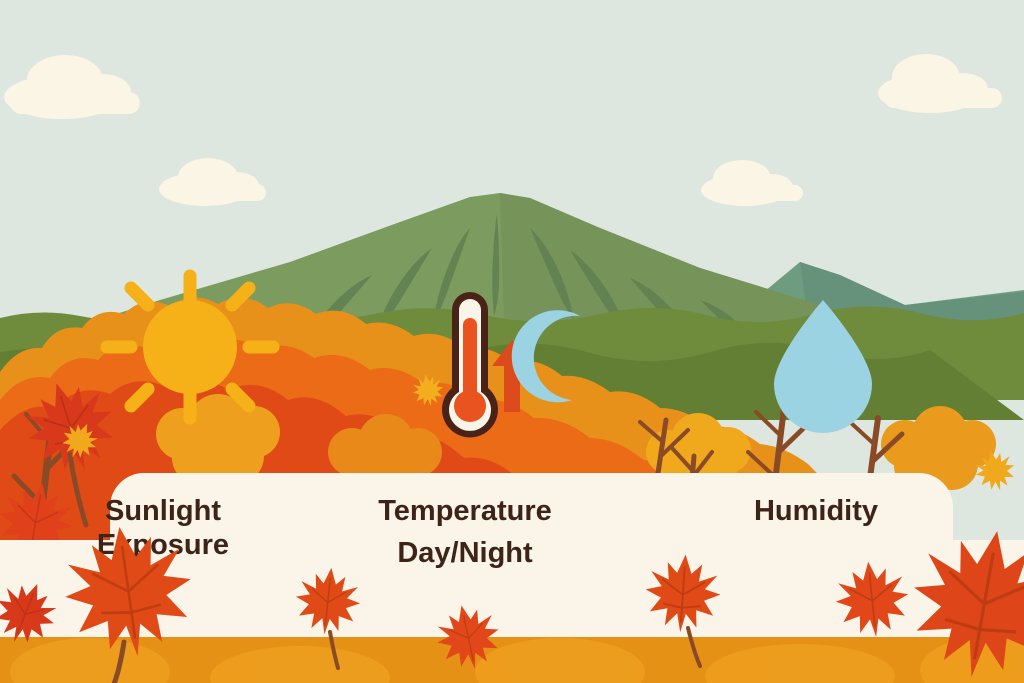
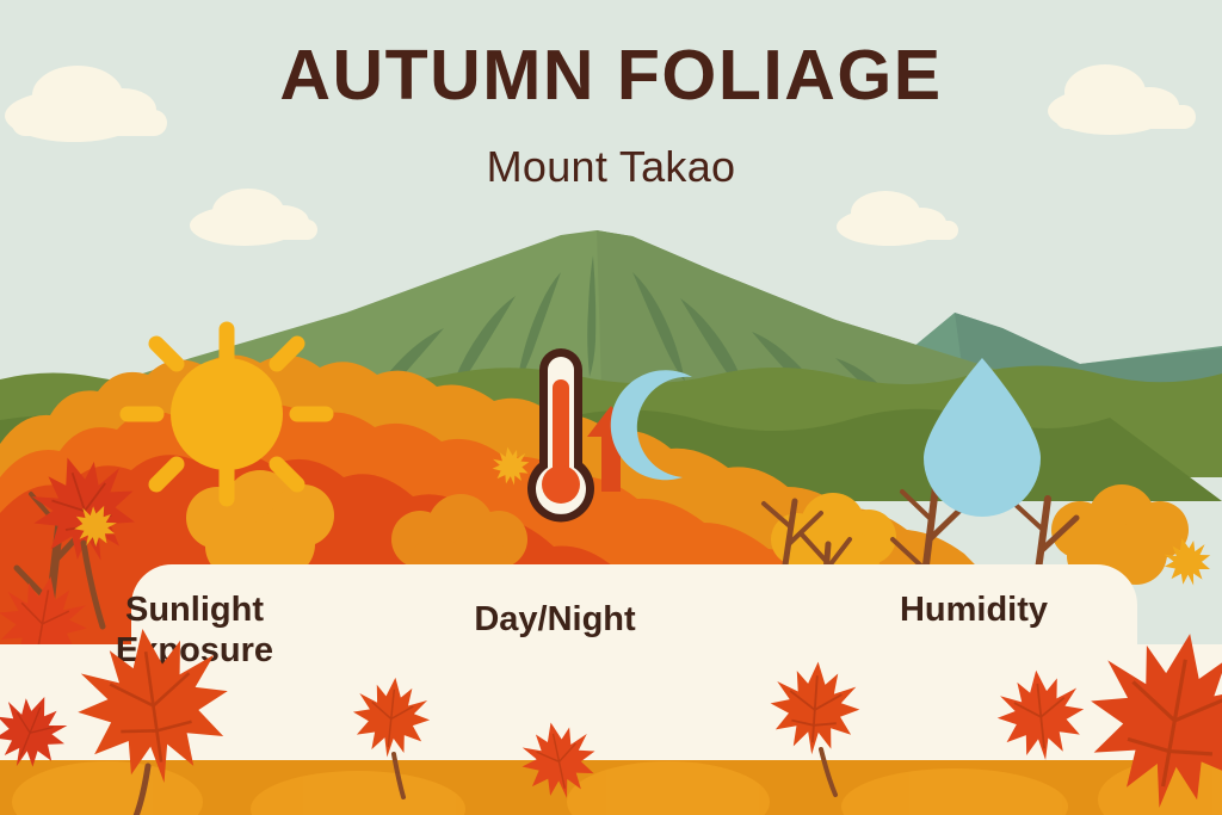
  Sunlight
  Eposure
- Temperature
  Day/Night
  Humidity
+ AUTUMN FOLIAGE
+ Mount Takao
